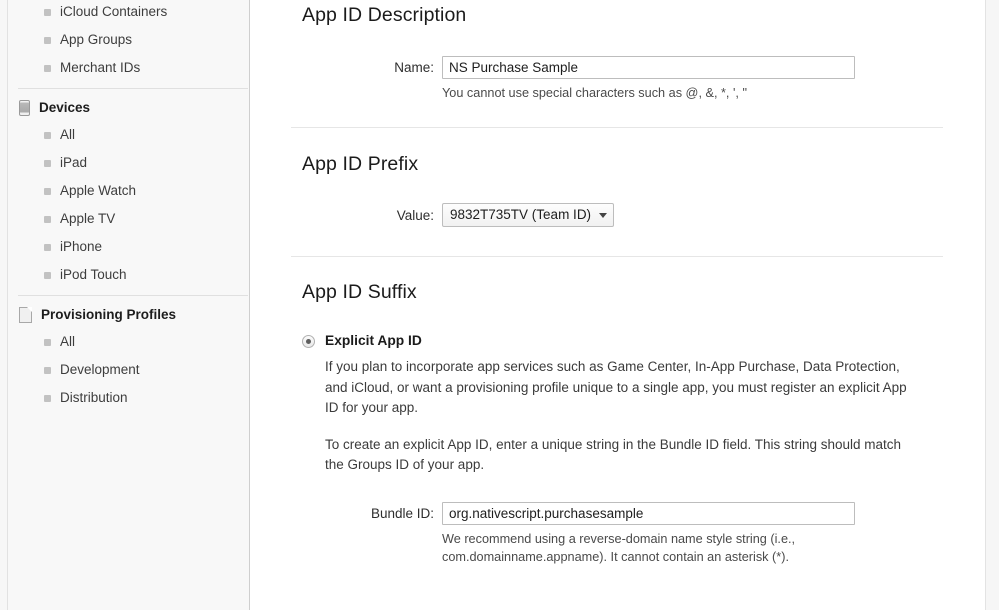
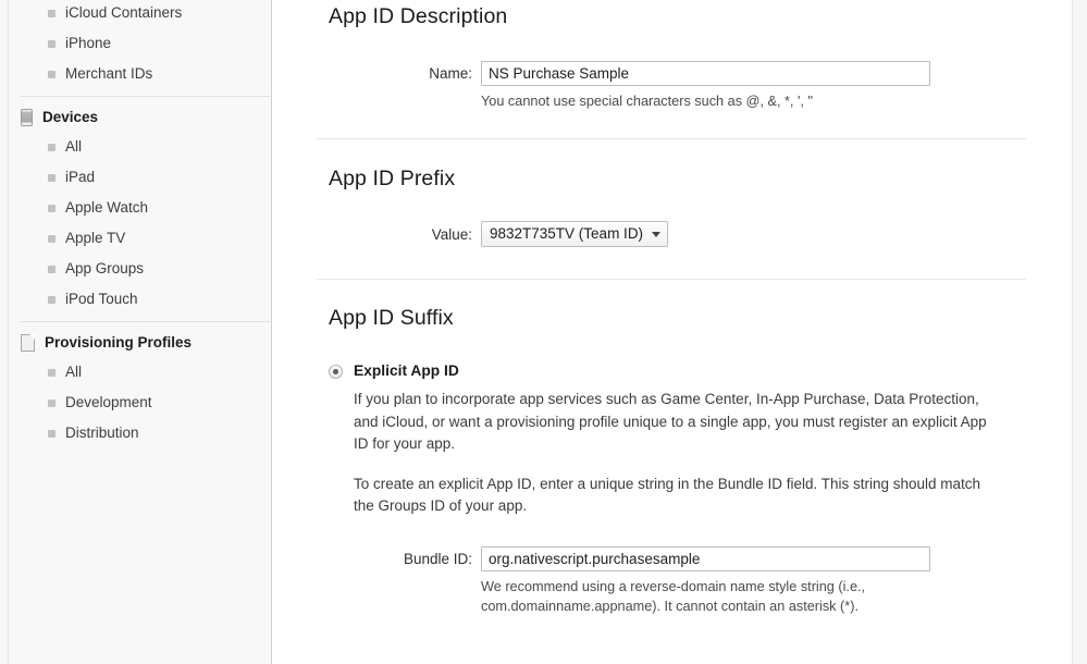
  iCloud Containers
- App Groups
+ iPhone
  Merchant IDs
  Devices
  All
  iPad
  Apple Watch
  Apple TV
- iPhone
+ App Groups
  iPod Touch
  Provisioning Profiles
  All
  Development
  Distribution
  App ID Description
  Name:
  NS Purchase Sample
  You cannot use special characters such as @, &, *, ', "
  App ID Prefix
  Value:
  9832T735TV (Team ID)
  App ID Suffix
  Explicit App ID
  If you plan to incorporate app services such as Game Center, In-App Purchase, Data Protection, and iCloud, or want a provisioning profile unique to a single app, you must register an explicit App ID for your app.
  To create an explicit App ID, enter a unique string in the Bundle ID field. This string should match the Groups ID of your app.
  Bundle ID:
  org.nativescript.purchasesample
  We recommend using a reverse-domain name style string (i.e., com.domainname.appname). It cannot contain an asterisk (*).
